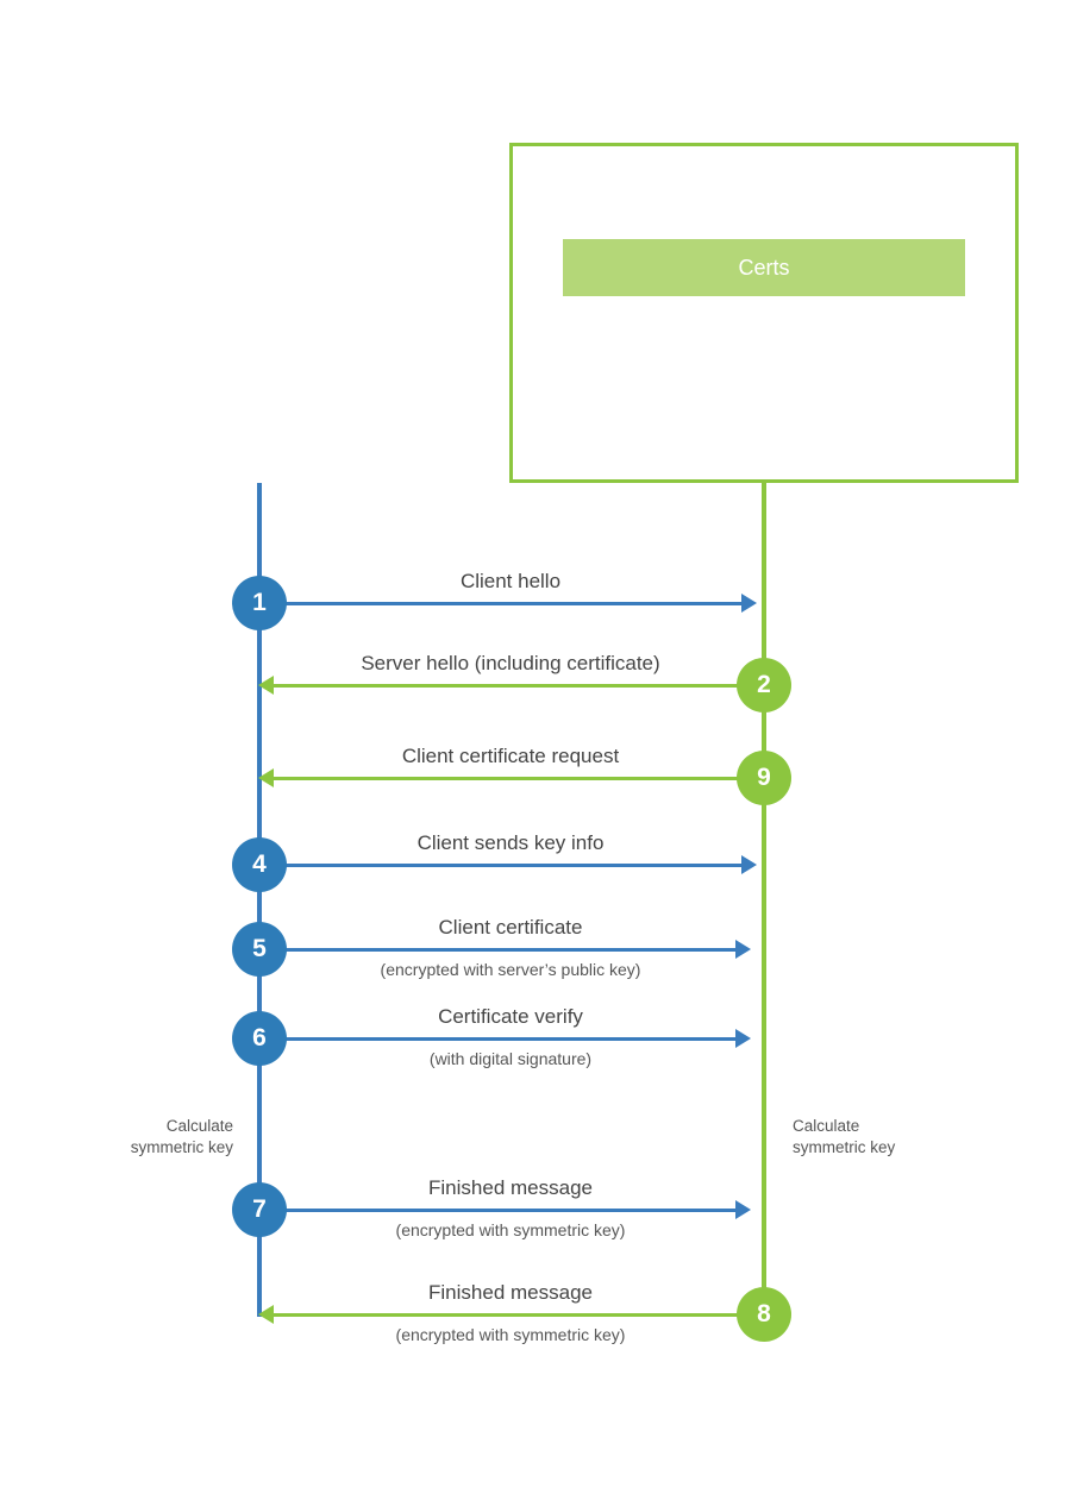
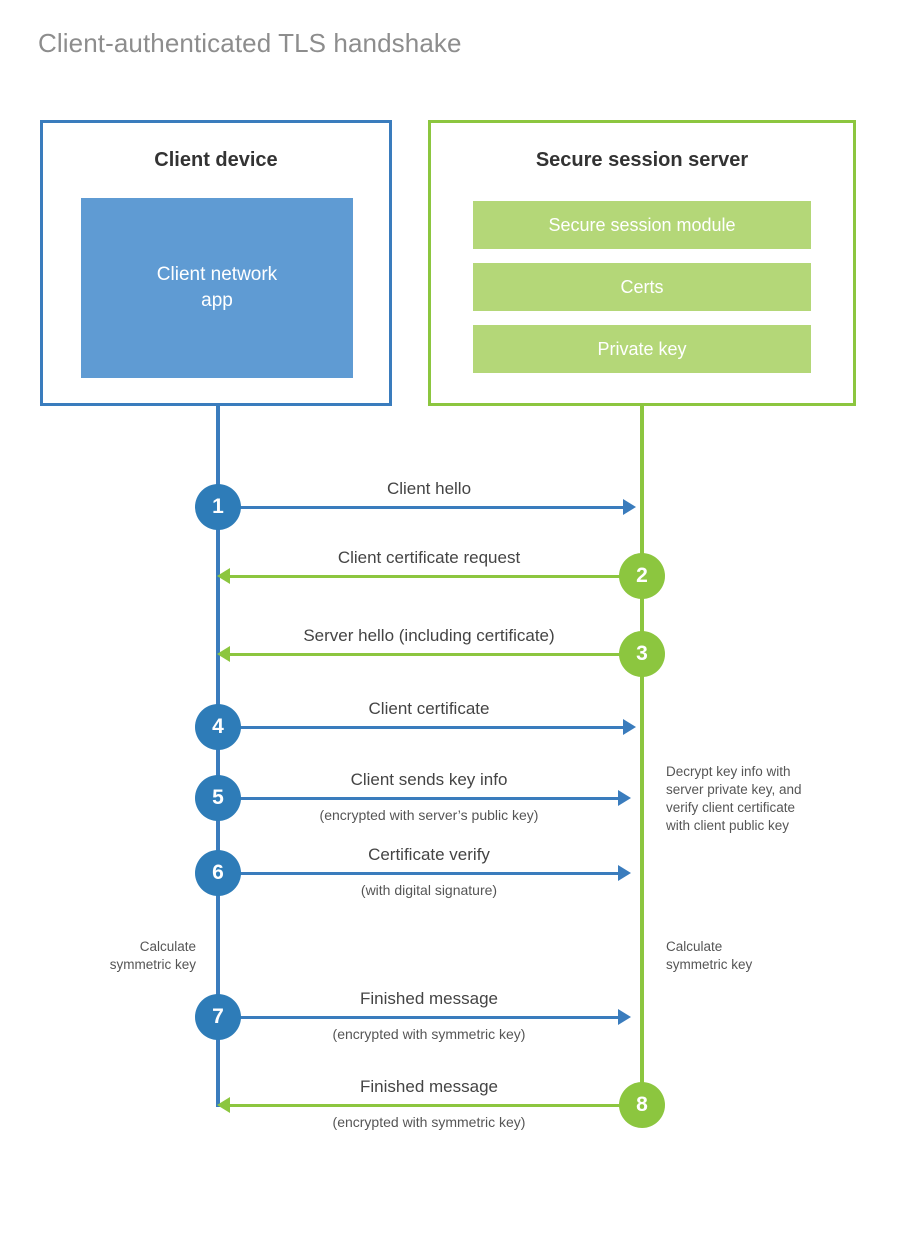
+ Client-authenticated TLS handshake
+ Client device
+ Client network
+ app
+ Secure session server
+ Secure session module
  Certs
+ Private key
  Client hello
  1
- Server hello (including certificate)
+ Client certificate request
  2
- Client certificate request
+ Server hello (including certificate)
- 9
+ 3
- Client sends key info
+ Client certificate
  4
- Client certificate
+ Client sends key info
  (encrypted with server’s public key)
  5
  Certificate verify
  (with digital signature)
  6
  Finished message
  (encrypted with symmetric key)
  7
  Finished message
  (encrypted with symmetric key)
  8
+ Decrypt key info with
+ server private key, and
+ verify client certificate
+ with client public key
  Calculate
  symmetric key
  Calculate
  symmetric key
